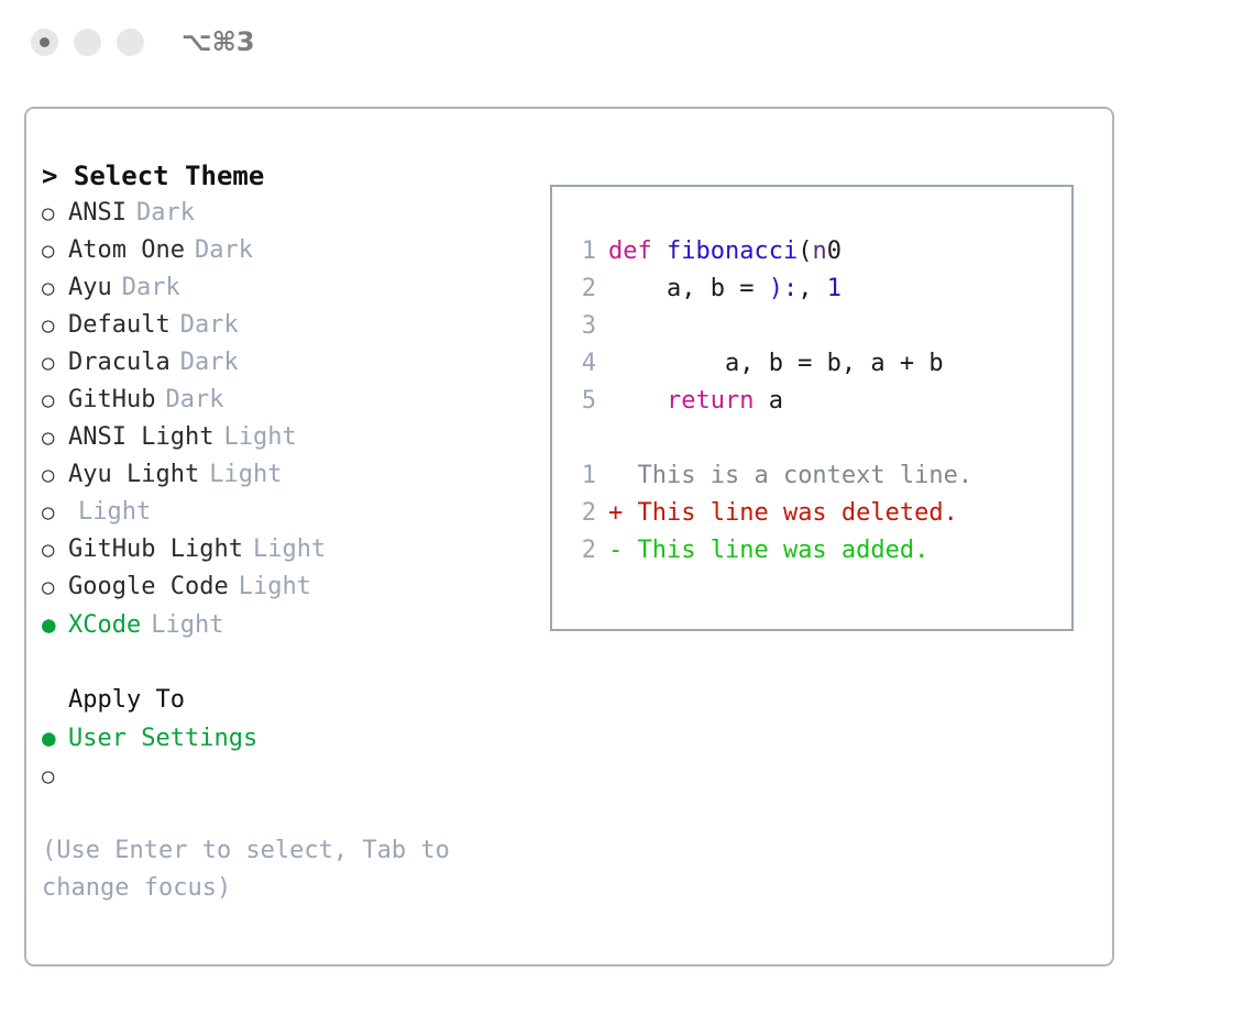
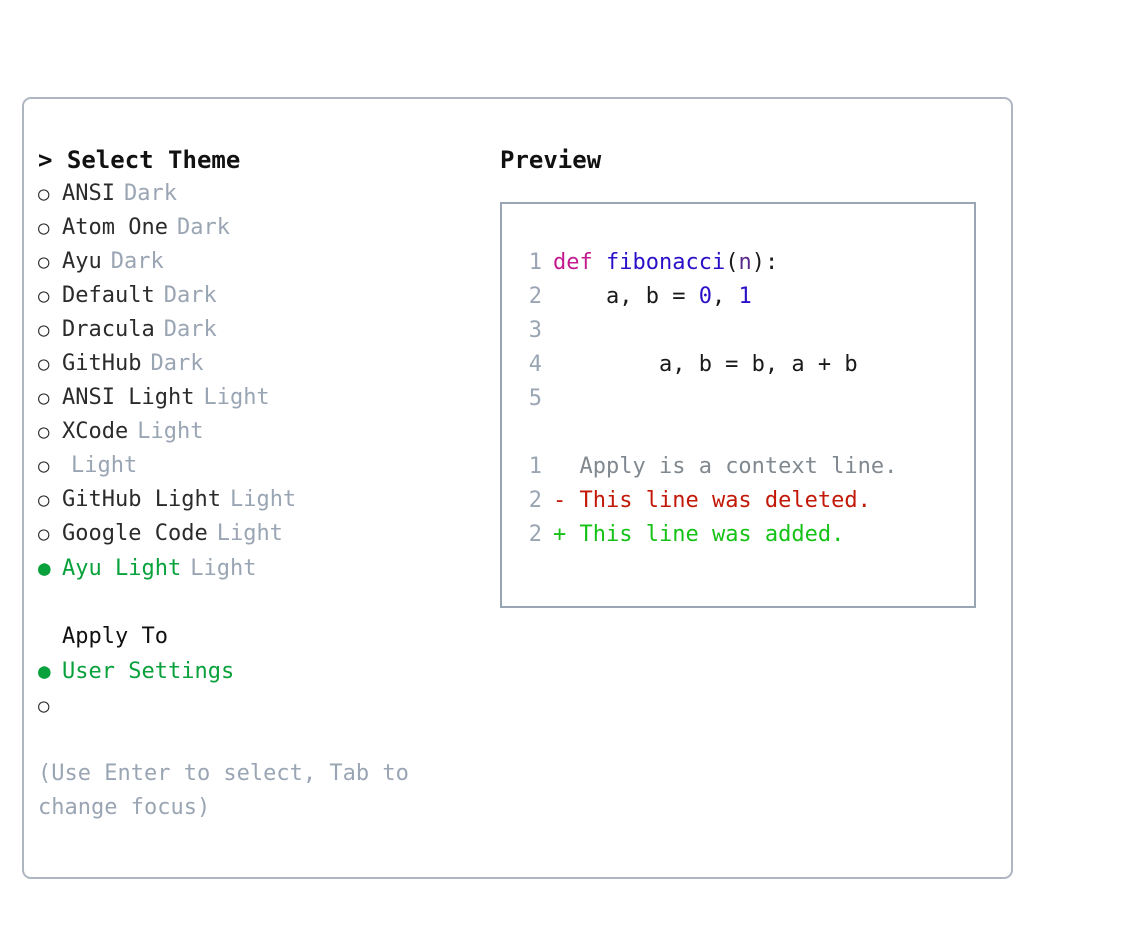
- ⌥⌘3
  > Select Theme
  ○
  ANSI
  Dark
  ○
  Atom One
  Dark
  ○
  Ayu
  Dark
  ○
  Default
  Dark
  ○
  Dracula
  Dark
  ○
  GitHub
  Dark
  ○
  ANSI Light
  Light
  ○
- Ayu Light
+ XCode
  Light
  ○
  Light
  ○
  GitHub Light
  Light
  ○
  Google Code
  Light
  ●
- XCode
+ Ayu Light
  Light
  Apply To
  ●
  User Settings
  ○
  (Use Enter to select, Tab to change focus)
+ Preview
  1
- def fibonacci(n0
+ def fibonacci(n):
  2
- a, b = ):, 1
+ a, b = 0, 1
  3
  4
  a, b = b, a + b
  5
- return a
  1
- This is a context line.
+ Apply is a context line.
  2
- +
+ -
  This line was deleted.
  2
- -
+ +
  This line was added.
